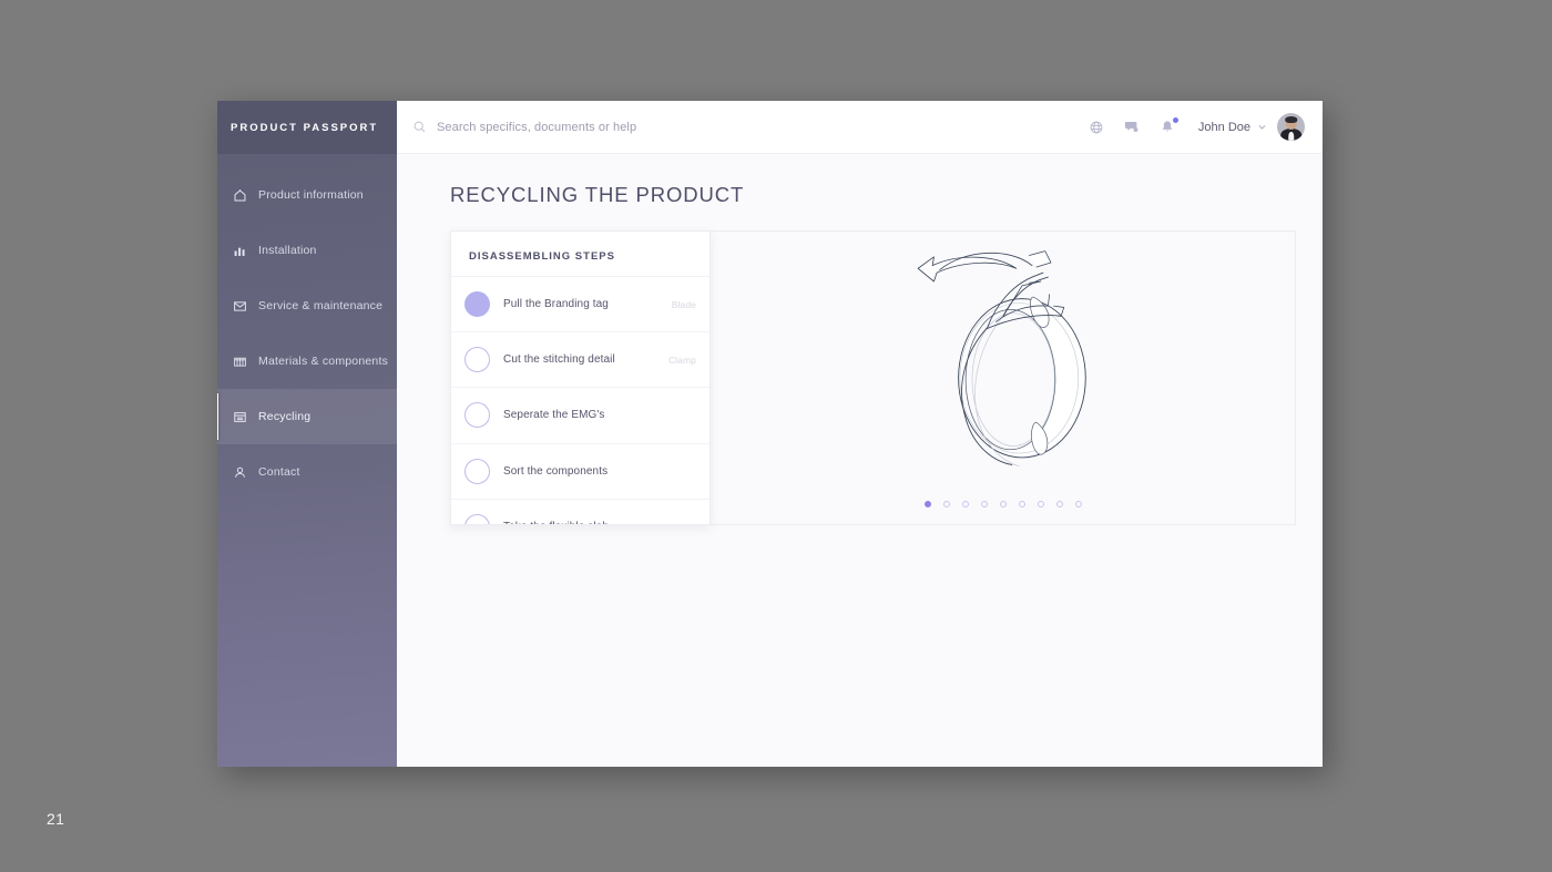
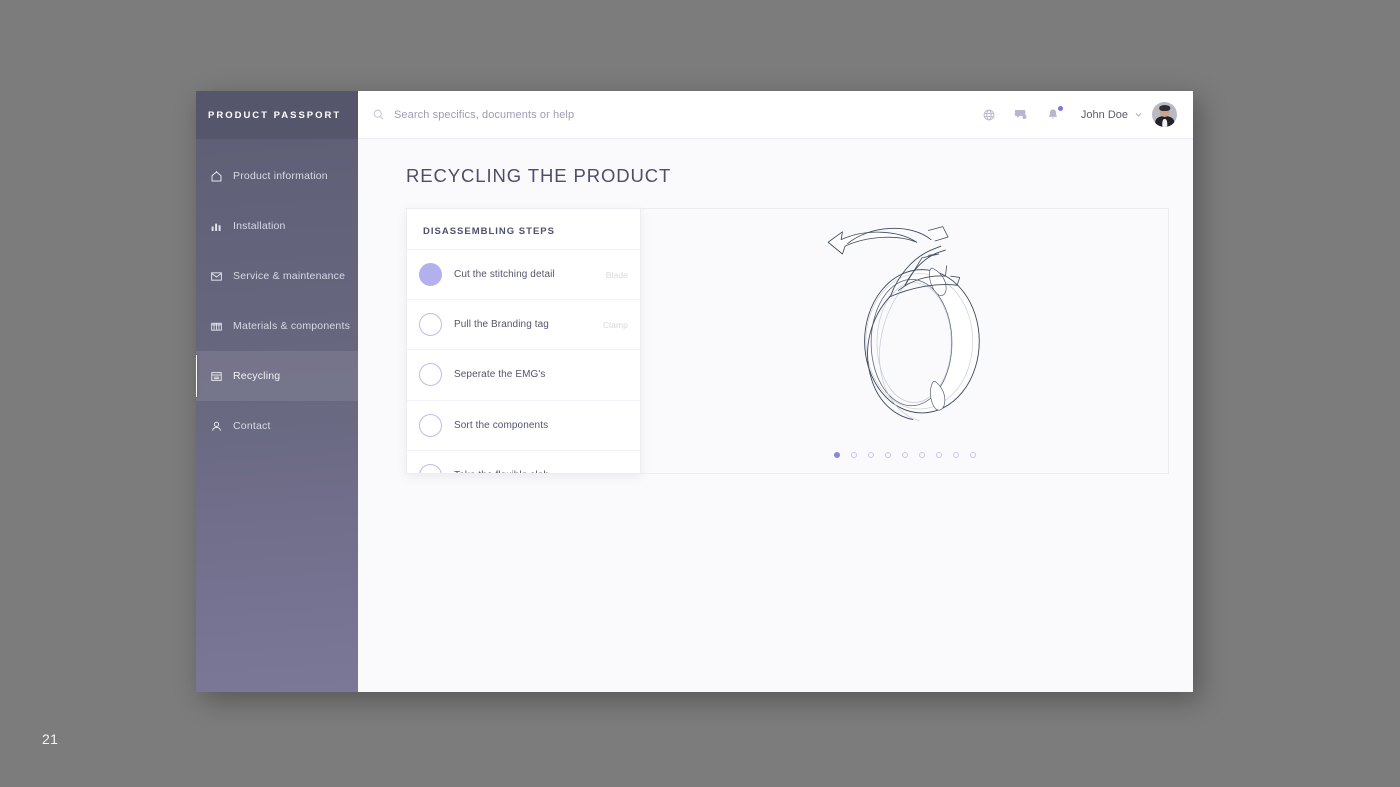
  21
  PRODUCT PASSPORT
  Product information
  Installation
  Service & maintenance
  Materials & components
  Recycling
  Contact
  Search specifics, documents or help
  John Doe
  RECYCLING THE PRODUCT
  DISASSEMBLING STEPS
- Pull the Branding tag
+ Cut the stitching detail
  Blade
- Cut the stitching detail
+ Pull the Branding tag
  Clamp
  Seperate the EMG's
  Sort the components
